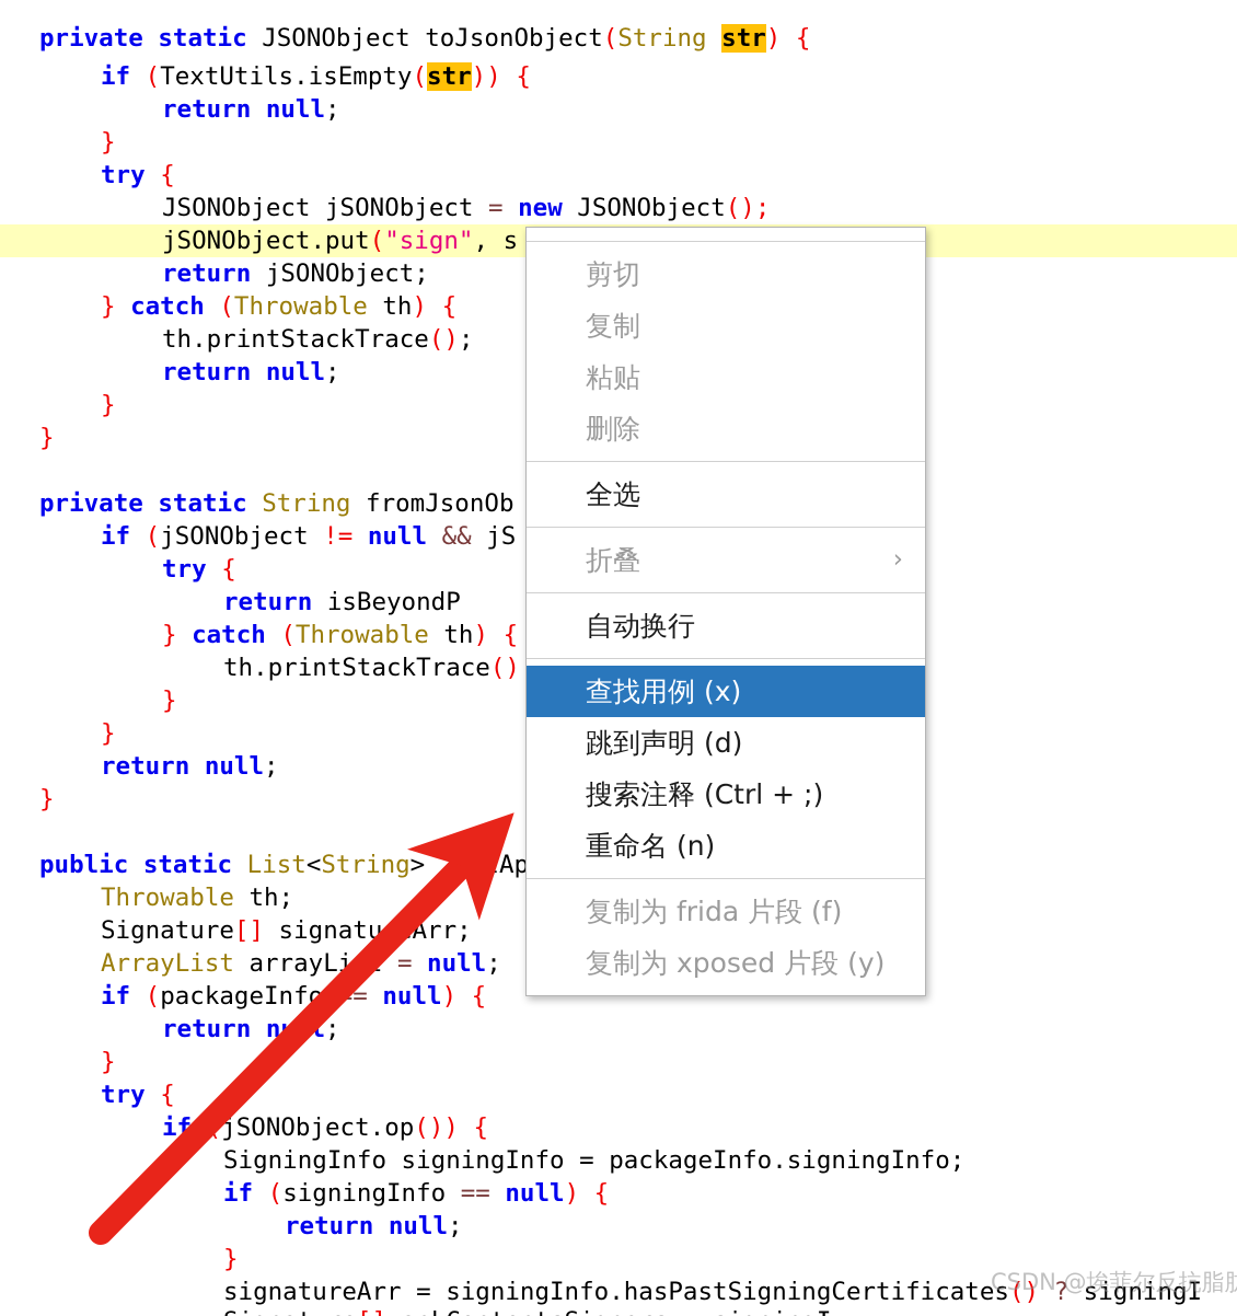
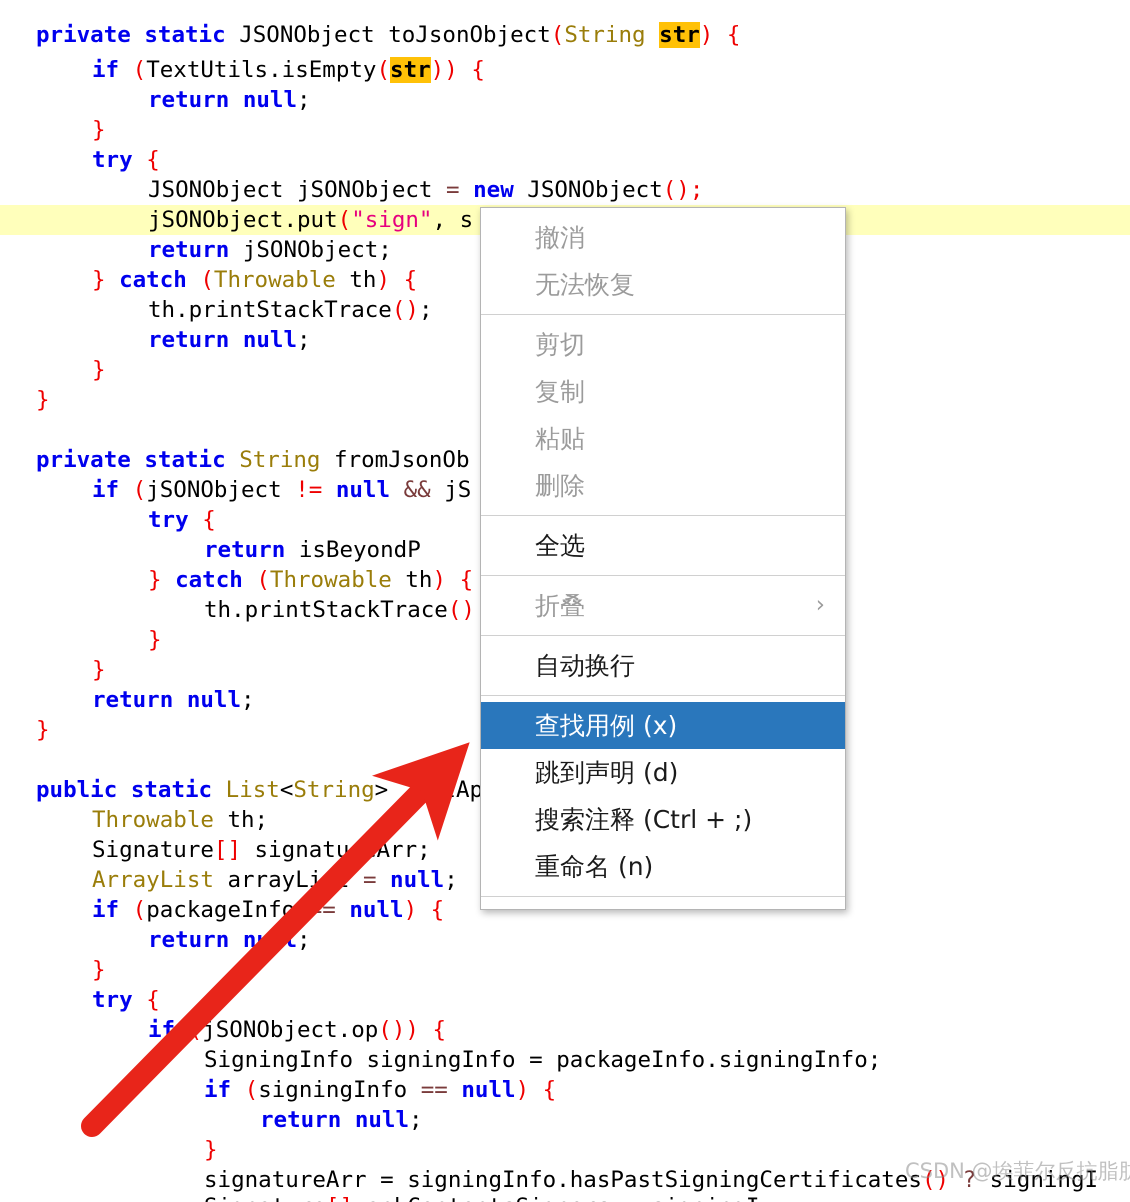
  private static JSONObject toJsonObject(String str) {
  if (TextUtils.isEmpty(str)) {
  return null;
  }
  try {
  JSONObject jSONObject = new JSONObject();
  jSONObject.put("sign", s
  return jSONObject;
  } catch (Throwable th) {
  th.printStackTrace();
  return null;
  }
  }
  private static String fromJsonOb
  if (jSONObject != null && jS
  try {
  return isBeyondP
  } catch (Throwable th) {
  th.printStackTrace()
  }
  }
  return null;
  }
  public static List<String> tAp
  Throwable th;
  Signature[] signatuArr;
  ArrayList arrayLi = null;
  if (packageInfo = null) {
  return n ;
  }
  try {
  if jSONObject.op()) {
  SigningInfo signingInfo = packageInfo.signingInfo;
  if (signingInfo == null) {
  return null;
  }
  signatureArr = signingInfo.hasPastSigningCertificates() ? signingI
+ 撤消
+ 无法恢复
  剪切
  复制
  粘贴
  删除
  全选
  折叠
  ›
  自动换行
  查找用例 (x)
  跳到声明 (d)
  搜索注释 (Ctrl + ;)
  重命名 (n)
- 复制为 frida 片段 (f)
- 复制为 xposed 片段 (y)
  CSDN @埃菲尔反抗脂肪
